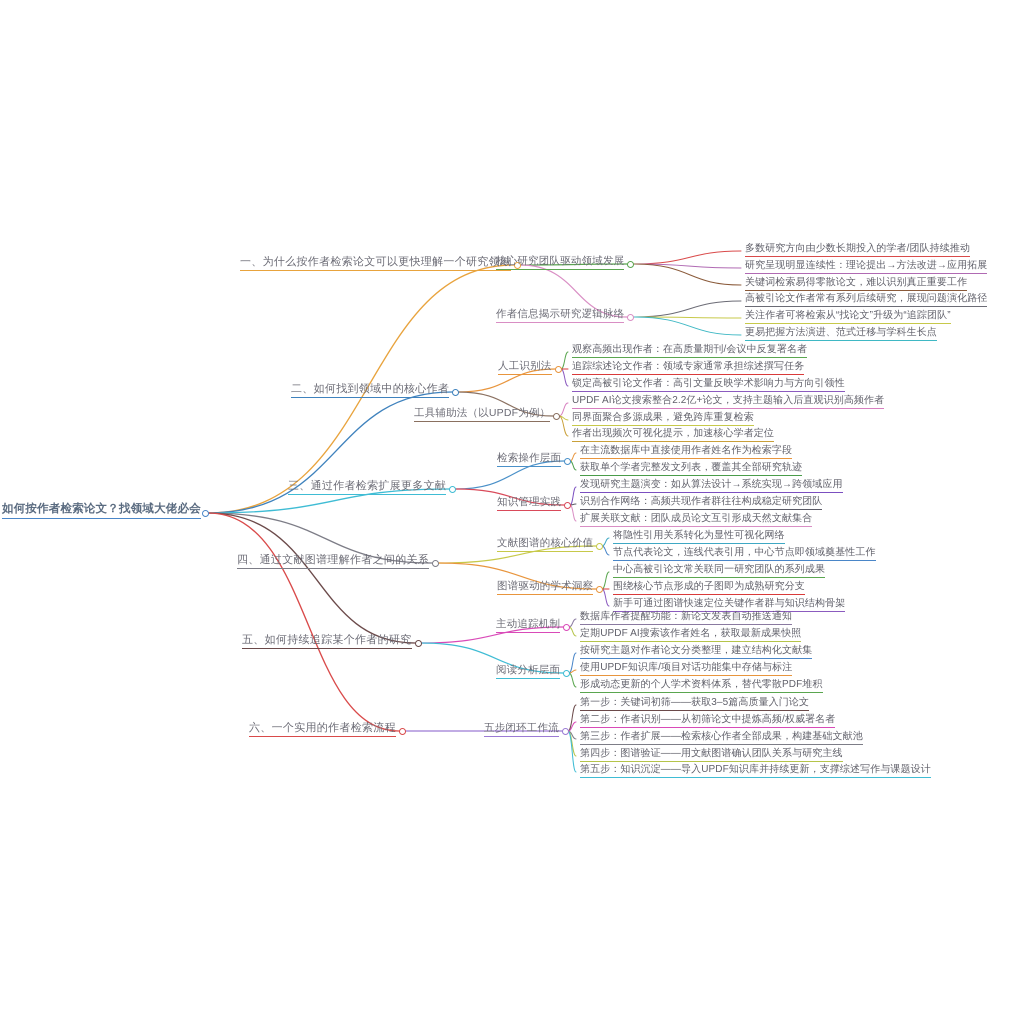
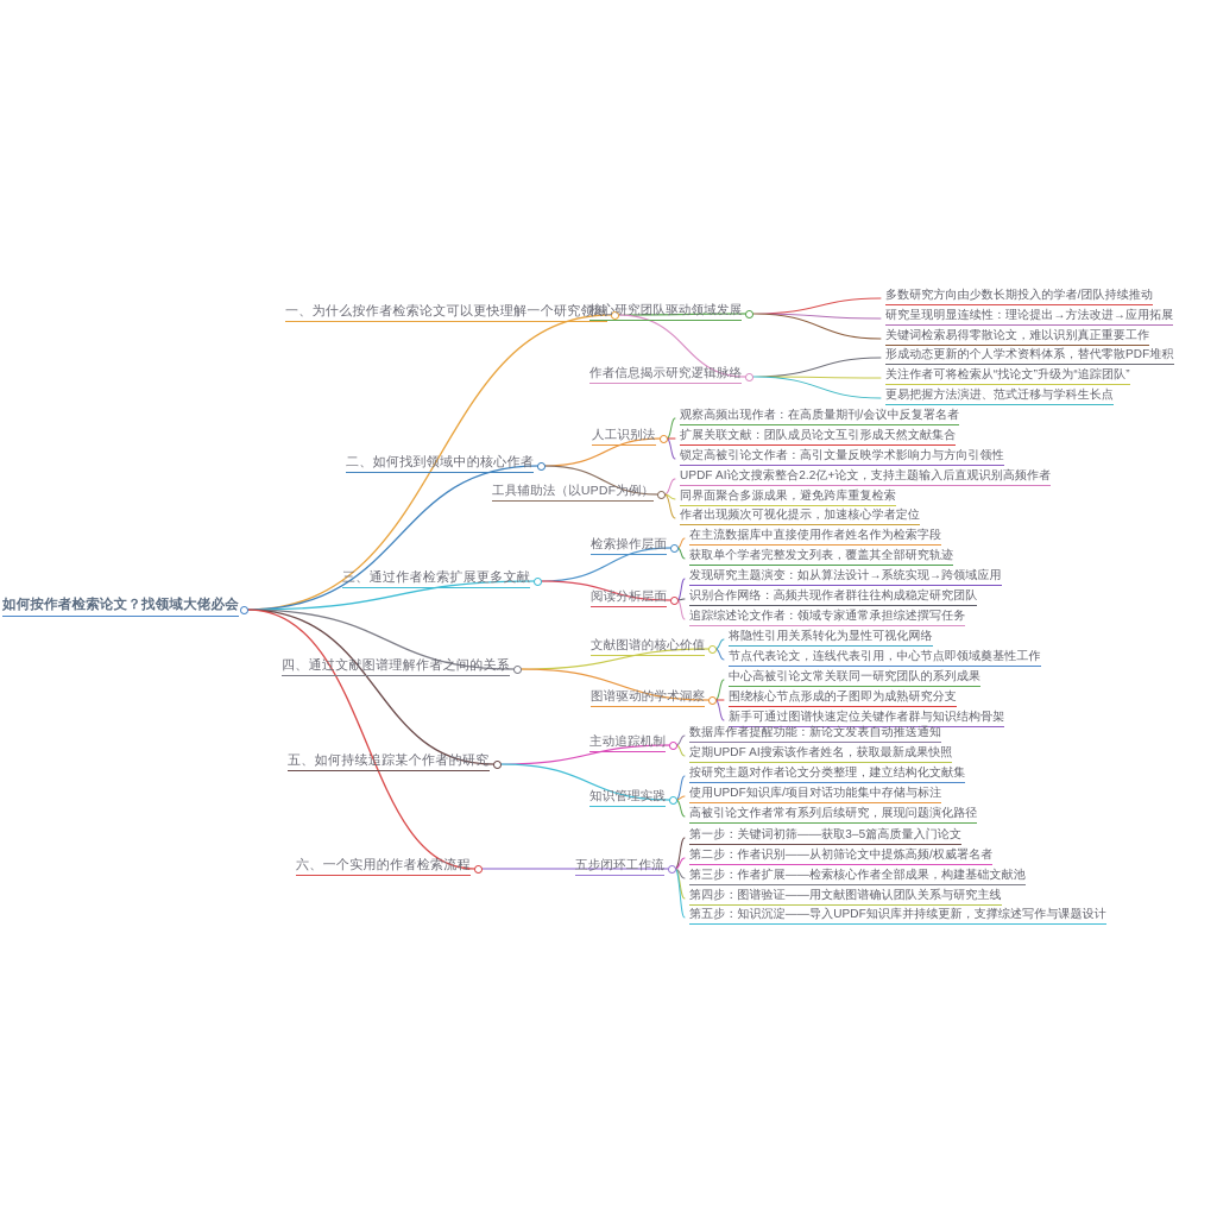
  如何按作者检索论文？找领域大佬必会
  一、为什么按作者检索论文可以更快理解一个研究领域
  核心研究团队驱动领域发展
  多数研究方向由少数长期投入的学者/团队持续推动
  研究呈现明显连续性：理论提出→方法改进→应用拓展
  关键词检索易得零散论文，难以识别真正重要工作
  作者信息揭示研究逻辑脉络
- 高被引论文作者常有系列后续研究，展现问题演化路径
+ 形成动态更新的个人学术资料体系，替代零散PDF堆积
  关注作者可将检索从“找论文”升级为“追踪团队”
  更易把握方法演进、范式迁移与学科生长点
  二、如何找到领域中的核心作者
  人工识别法
  观察高频出现作者：在高质量期刊/会议中反复署名者
- 追踪综述论文作者：领域专家通常承担综述撰写任务
+ 扩展关联文献：团队成员论文互引形成天然文献集合
  锁定高被引论文作者：高引文量反映学术影响力与方向引领性
  工具辅助法（以UPDF为例）
  UPDF AI论文搜索整合2.2亿+论文，支持主题输入后直观识别高频作者
  同界面聚合多源成果，避免跨库重复检索
  作者出现频次可视化提示，加速核心学者定位
  三、通过作者检索扩展更多文献
  检索操作层面
  在主流数据库中直接使用作者姓名作为检索字段
  获取单个学者完整发文列表，覆盖其全部研究轨迹
- 知识管理实践
+ 阅读分析层面
  发现研究主题演变：如从算法设计→系统实现→跨领域应用
  识别合作网络：高频共现作者群往往构成稳定研究团队
- 扩展关联文献：团队成员论文互引形成天然文献集合
+ 追踪综述论文作者：领域专家通常承担综述撰写任务
  四、通过文献图谱理解作者之间的关系
  文献图谱的核心价值
  将隐性引用关系转化为显性可视化网络
  节点代表论文，连线代表引用，中心节点即领域奠基性工作
  图谱驱动的学术洞察
  中心高被引论文常关联同一研究团队的系列成果
  围绕核心节点形成的子图即为成熟研究分支
  新手可通过图谱快速定位关键作者群与知识结构骨架
  五、如何持续追踪某个作者的研究
  主动追踪机制
  数据库作者提醒功能：新论文发表自动推送通知
  定期UPDF AI搜索该作者姓名，获取最新成果快照
- 阅读分析层面
+ 知识管理实践
  按研究主题对作者论文分类整理，建立结构化文献集
  使用UPDF知识库/项目对话功能集中存储与标注
- 形成动态更新的个人学术资料体系，替代零散PDF堆积
+ 高被引论文作者常有系列后续研究，展现问题演化路径
  六、一个实用的作者检索流程
  五步闭环工作流
  第一步：关键词初筛——获取3–5篇高质量入门论文
  第二步：作者识别——从初筛论文中提炼高频/权威署名者
  第三步：作者扩展——检索核心作者全部成果，构建基础文献池
  第四步：图谱验证——用文献图谱确认团队关系与研究主线
  第五步：知识沉淀——导入UPDF知识库并持续更新，支撑综述写作与课题设计
